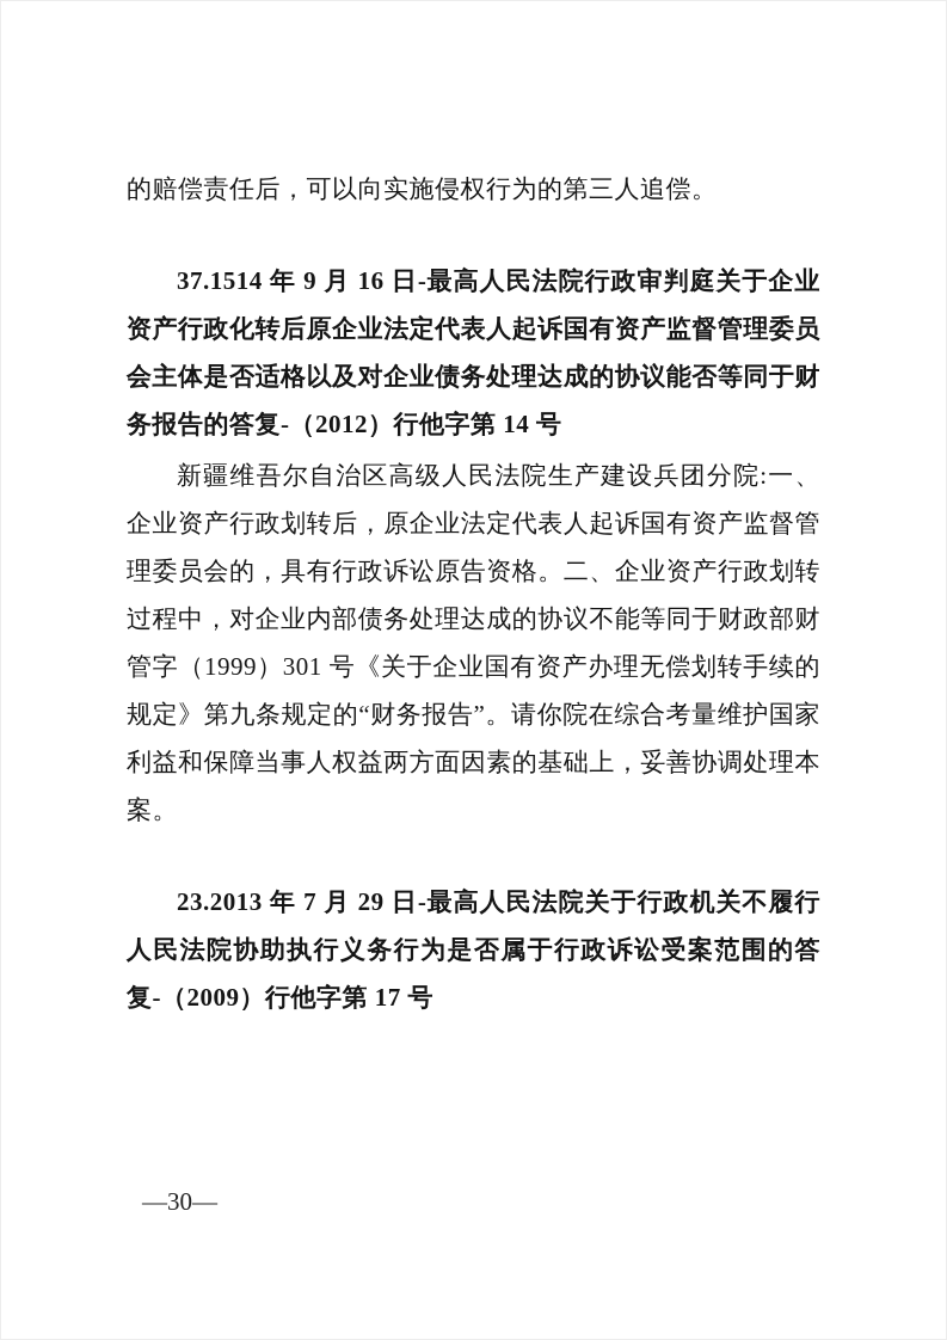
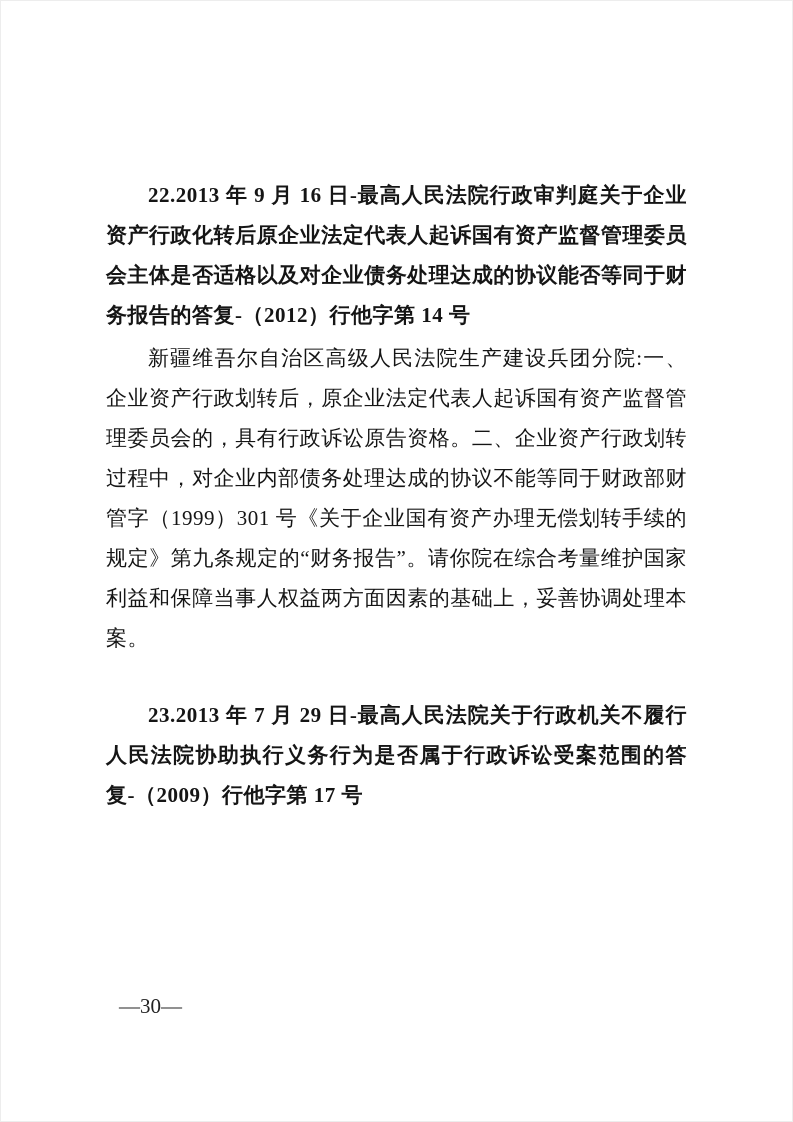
- 的赔偿责任后，可以向实施侵权行为的第三人追偿。
- 37.1514 年 9 月 16 日-最高人民法院行政审判庭关于企业资产行政化转后原企业法定代表人起诉国有资产监督管理委员会主体是否适格以及对企业债务处理达成的协议能否等同于财务报告的答复-（2012）行他字第 14 号
+ 22.2013 年 9 月 16 日-最高人民法院行政审判庭关于企业资产行政化转后原企业法定代表人起诉国有资产监督管理委员会主体是否适格以及对企业债务处理达成的协议能否等同于财务报告的答复-（2012）行他字第 14 号
  新疆维吾尔自治区高级人民法院生产建设兵团分院:一、企业资产行政划转后，原企业法定代表人起诉国有资产监督管理委员会的，具有行政诉讼原告资格。二、企业资产行政划转过程中，对企业内部债务处理达成的协议不能等同于财政部财管字（1999）301 号《关于企业国有资产办理无偿划转手续的规定》第九条规定的“财务报告”。请你院在综合考量维护国家利益和保障当事人权益两方面因素的基础上，妥善协调处理本案。
  23.2013 年 7 月 29 日-最高人民法院关于行政机关不履行人民法院协助执行义务行为是否属于行政诉讼受案范围的答复-（2009）行他字第 17 号
  —30—
